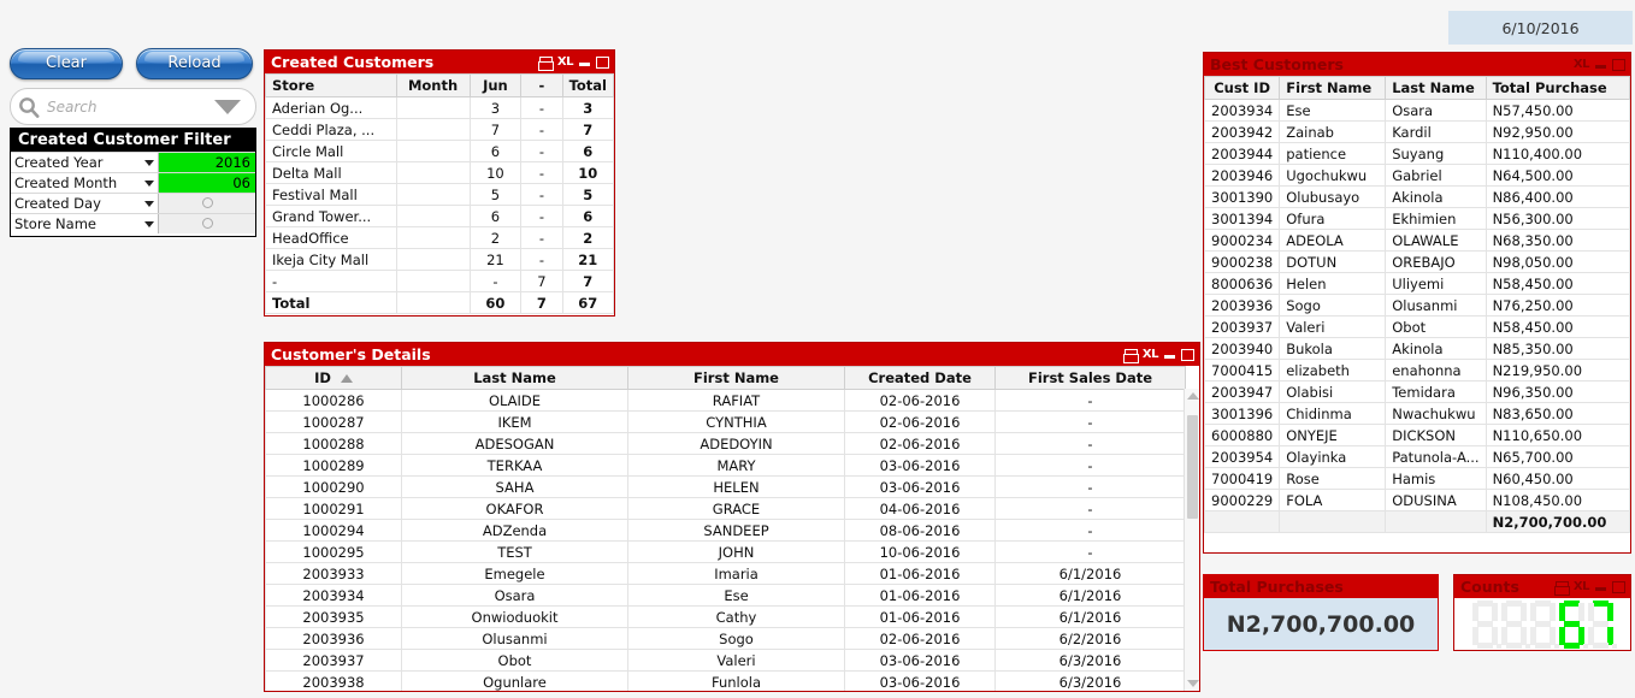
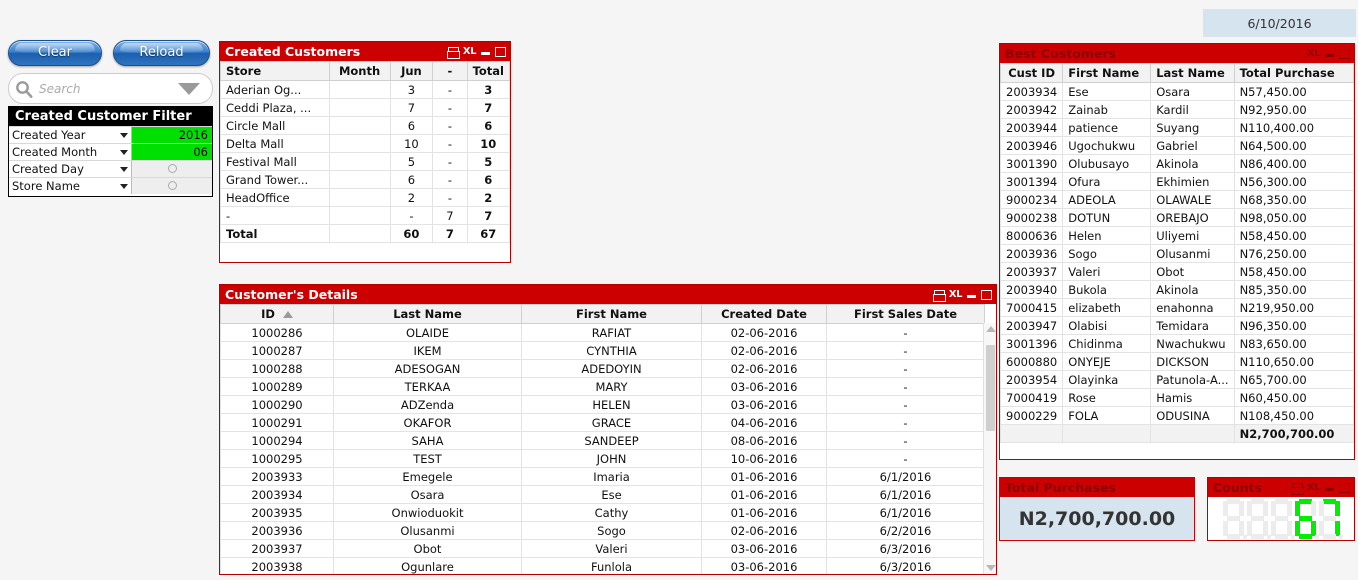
  6/10/2016
  Search
  Created Customer Filter
  Created Year
  2016
  Created Month
  06
  Created Day
  Store Name
  Created Customers
  XL
  Store	Month	Jun	-	Total
  Aderian Og...		3	-	3
  Ceddi Plaza, ...		7	-	7
  Circle Mall		6	-	6
  Delta Mall		10	-	10
  Festival Mall		5	-	5
  Grand Tower...		6	-	6
  HeadOffice		2	-	2
- Ikeja City Mall		21	-	21
  -		-	7	7
  Total		60	7	67
  Customer's Details
  XL
  ID	Last Name	First Name	Created Date	First Sales Date
  1000286	OLAIDE	RAFIAT	02-06-2016	-
  1000287	IKEM	CYNTHIA	02-06-2016	-
  1000288	ADESOGAN	ADEDOYIN	02-06-2016	-
  1000289	TERKAA	MARY	03-06-2016	-
- 1000290	SAHA	HELEN	03-06-2016	-
+ 1000290	ADZenda	HELEN	03-06-2016	-
  1000291	OKAFOR	GRACE	04-06-2016	-
- 1000294	ADZenda	SANDEEP	08-06-2016	-
+ 1000294	SAHA	SANDEEP	08-06-2016	-
  1000295	TEST	JOHN	10-06-2016	-
  2003933	Emegele	Imaria	01-06-2016	6/1/2016
  2003934	Osara	Ese	01-06-2016	6/1/2016
  2003935	Onwioduokit	Cathy	01-06-2016	6/1/2016
  2003936	Olusanmi	Sogo	02-06-2016	6/2/2016
  2003937	Obot	Valeri	03-06-2016	6/3/2016
  2003938	Ogunlare	Funlola	03-06-2016	6/3/2016
  Best Customers
  XL
  Cust ID	First Name	Last Name	Total Purchase
  2003934	Ese	Osara	N57,450.00
  2003942	Zainab	Kardil	N92,950.00
  2003944	patience	Suyang	N110,400.00
  2003946	Ugochukwu	Gabriel	N64,500.00
  3001390	Olubusayo	Akinola	N86,400.00
  3001394	Ofura	Ekhimien	N56,300.00
  9000234	ADEOLA	OLAWALE	N68,350.00
  9000238	DOTUN	OREBAJO	N98,050.00
  8000636	Helen	Uliyemi	N58,450.00
  2003936	Sogo	Olusanmi	N76,250.00
  2003937	Valeri	Obot	N58,450.00
  2003940	Bukola	Akinola	N85,350.00
  7000415	elizabeth	enahonna	N219,950.00
  2003947	Olabisi	Temidara	N96,350.00
  3001396	Chidinma	Nwachukwu	N83,650.00
  6000880	ONYEJE	DICKSON	N110,650.00
  2003954	Olayinka	Patunola-A...	N65,700.00
  7000419	Rose	Hamis	N60,450.00
  9000229	FOLA	ODUSINA	N108,450.00
  			N2,700,700.00
  Total Purchases
  N2,700,700.00
  Counts
  XL
